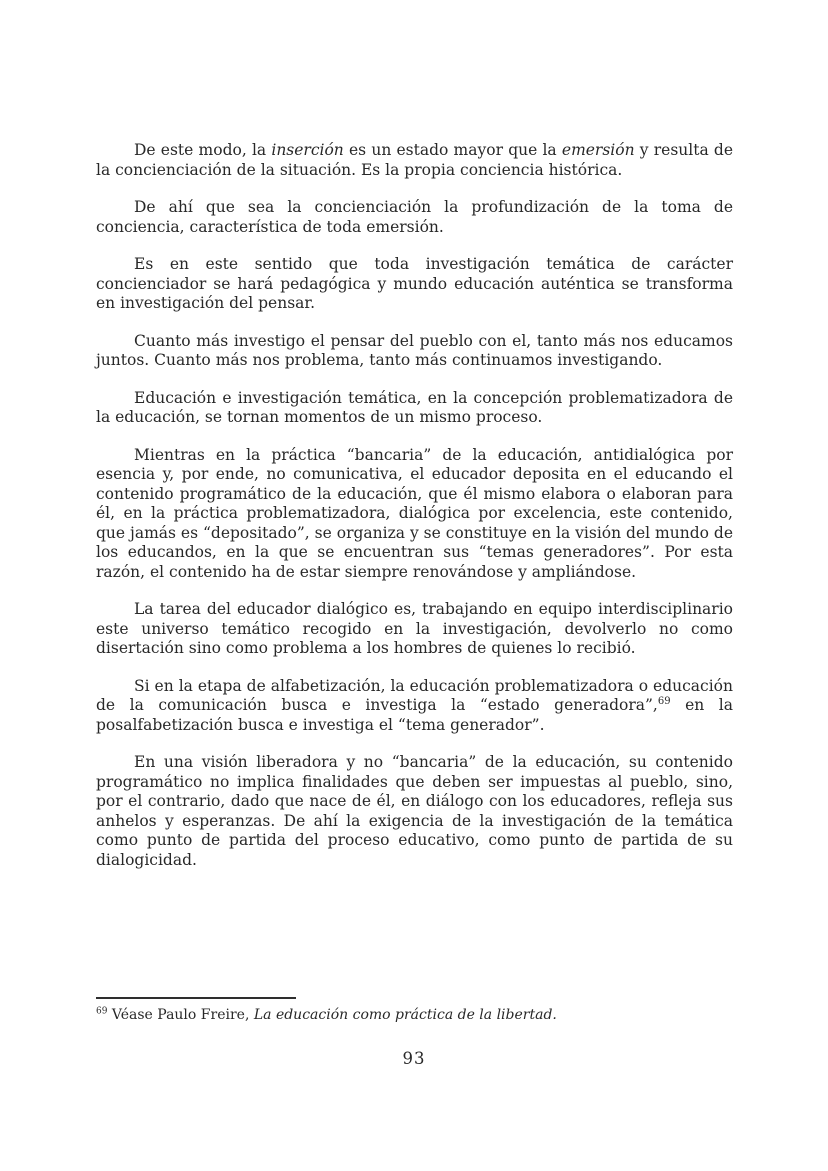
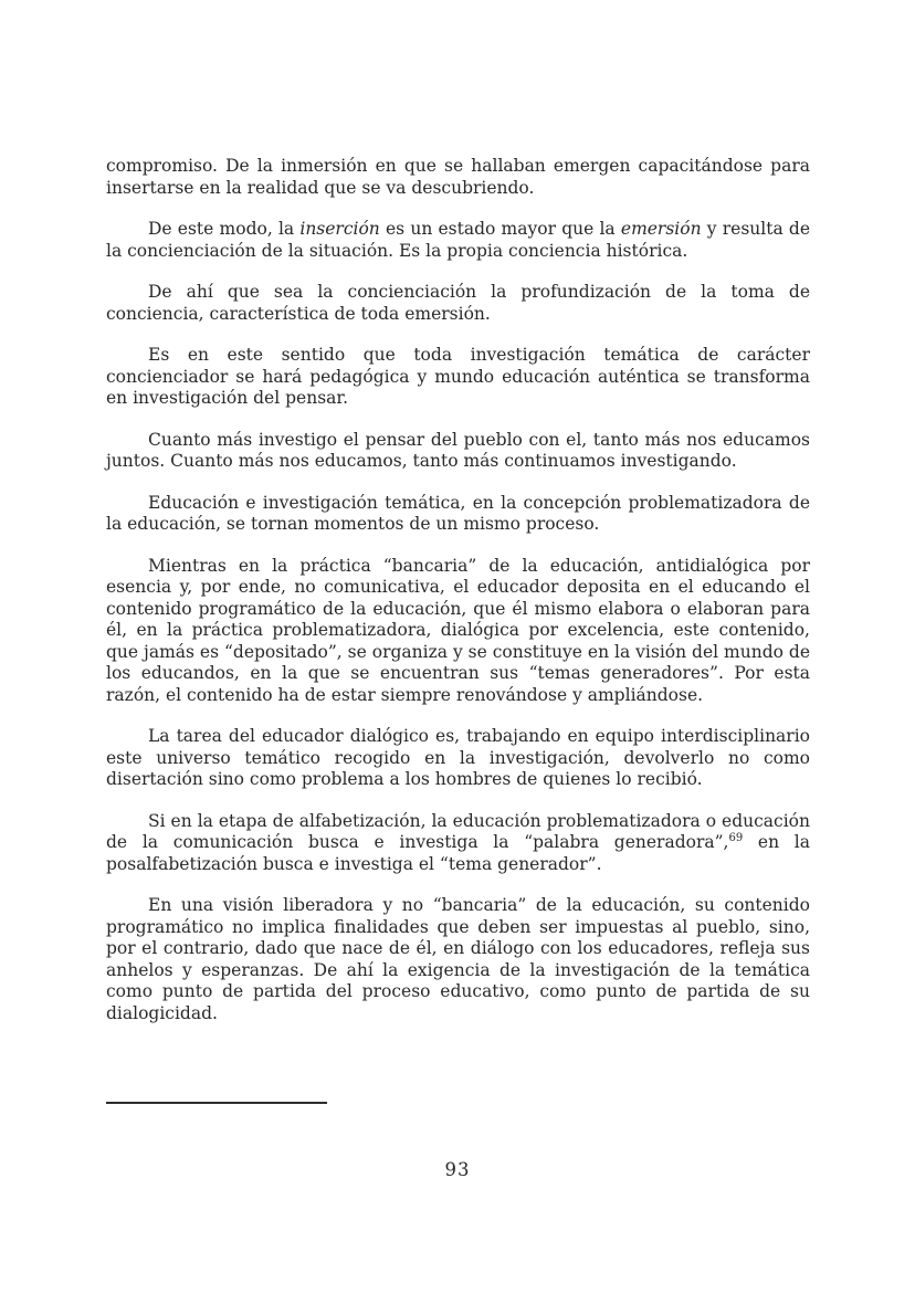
+ compromiso. De la inmersión en que se hallaban emergen capacitándose para insertarse en la realidad que se va descubriendo.
  De este modo, la inserción es un estado mayor que la emersión y resulta de la concienciación de la situación. Es la propia conciencia histórica.
  De ahí que sea la concienciación la profundización de la toma de conciencia, característica de toda emersión.
  Es en este sentido que toda investigación temática de carácter concienciador se hará pedagógica y mundo educación auténtica se transforma en investigación del pensar.
- Cuanto más investigo el pensar del pueblo con el, tanto más nos educamos juntos. Cuanto más nos problema, tanto más continuamos investigando.
+ Cuanto más investigo el pensar del pueblo con el, tanto más nos educamos juntos. Cuanto más nos educamos, tanto más continuamos investigando.
  Educación e investigación temática, en la concepción problematizadora de la educación, se tornan momentos de un mismo proceso.
  Mientras en la práctica “bancaria” de la educación, antidialógica por esencia y, por ende, no comunicativa, el educador deposita en el educando el contenido programático de la educación, que él mismo elabora o elaboran para él, en la práctica problematizadora, dialógica por excelencia, este contenido, que jamás es “depositado”, se organiza y se constituye en la visión del mundo de los educandos, en la que se encuentran sus “temas generadores”. Por esta razón, el contenido ha de estar siempre renovándose y ampliándose.
  La tarea del educador dialógico es, trabajando en equipo interdisciplinario este universo temático recogido en la investigación, devolverlo no como disertación sino como problema a los hombres de quienes lo recibió.
- Si en la etapa de alfabetización, la educación problematizadora o educación de la comunicación busca e investiga la “estado generadora”,69 en la posalfabetización busca e investiga el “tema generador”.
+ Si en la etapa de alfabetización, la educación problematizadora o educación de la comunicación busca e investiga la “palabra generadora”,69 en la posalfabetización busca e investiga el “tema generador”.
  En una visión liberadora y no “bancaria” de la educación, su contenido programático no implica finalidades que deben ser impuestas al pueblo, sino, por el contrario, dado que nace de él, en diálogo con los educadores, refleja sus anhelos y esperanzas. De ahí la exigencia de la investigación de la temática como punto de partida del proceso educativo, como punto de partida de su dialogicidad.
- 69 Véase Paulo Freire, La educación como práctica de la libertad.
  93
